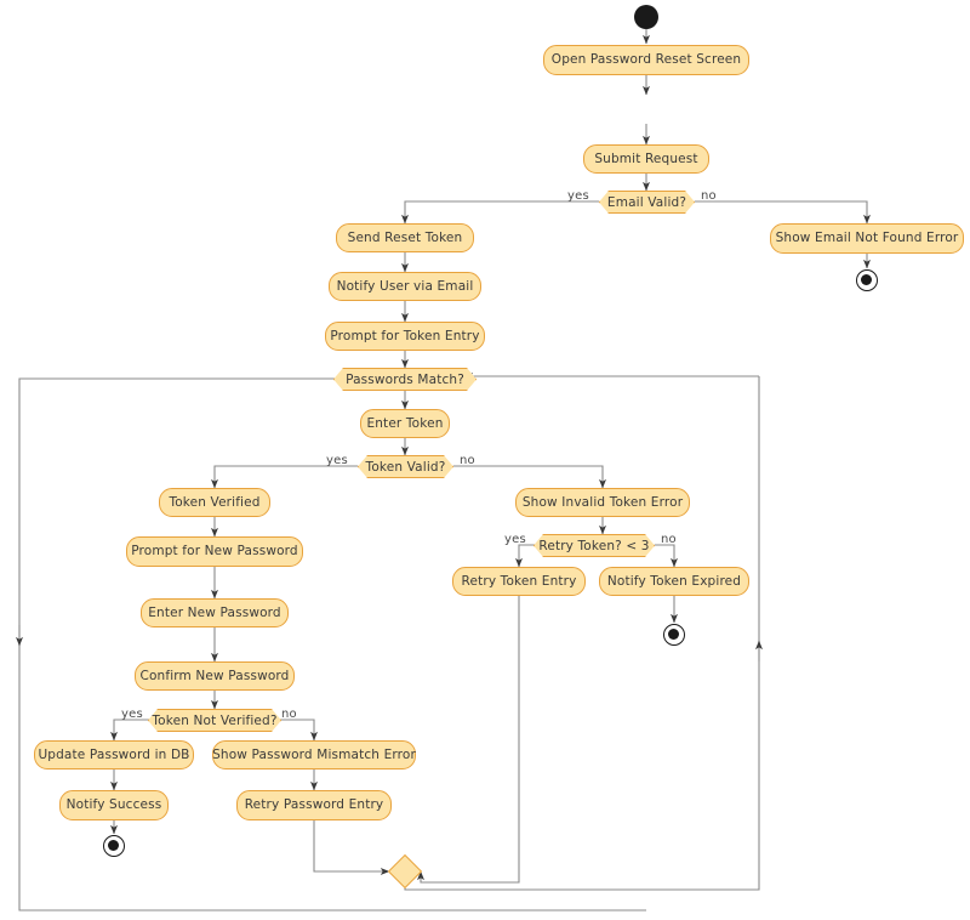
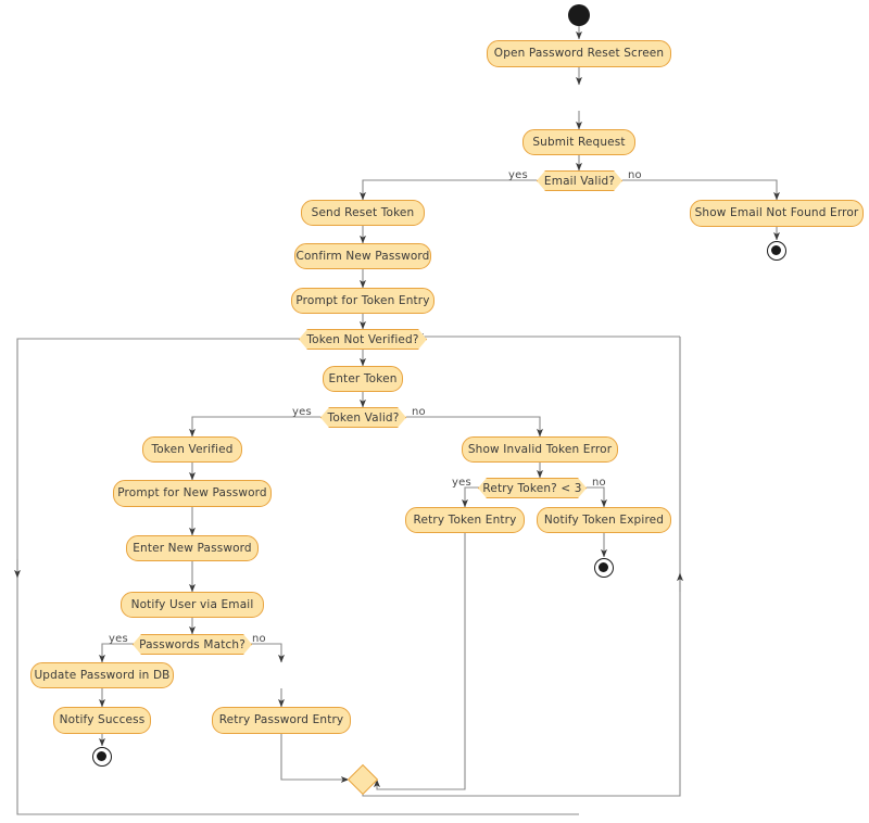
  Open Password Reset Screen
  Submit Request
  Show Email Not Found Error
  Send Reset Token
- Notify User via Email
+ Confirm New Password
  Prompt for Token Entry
  Enter Token
  Token Verified
  Show Invalid Token Error
  Prompt for New Password
  Retry Token Entry
  Notify Token Expired
  Enter New Password
- Confirm New Password
+ Notify User via Email
  Update Password in DB
- Show Password Mismatch Error
  Notify Success
  Retry Password Entry
  Email Valid?
- Passwords Match?
+ Token Not Verified?
  Token Valid?
  Retry Token? < 3
- Token Not Verified?
+ Passwords Match?
  yes
  no
  yes
  no
  yes
  no
  yes
  no
